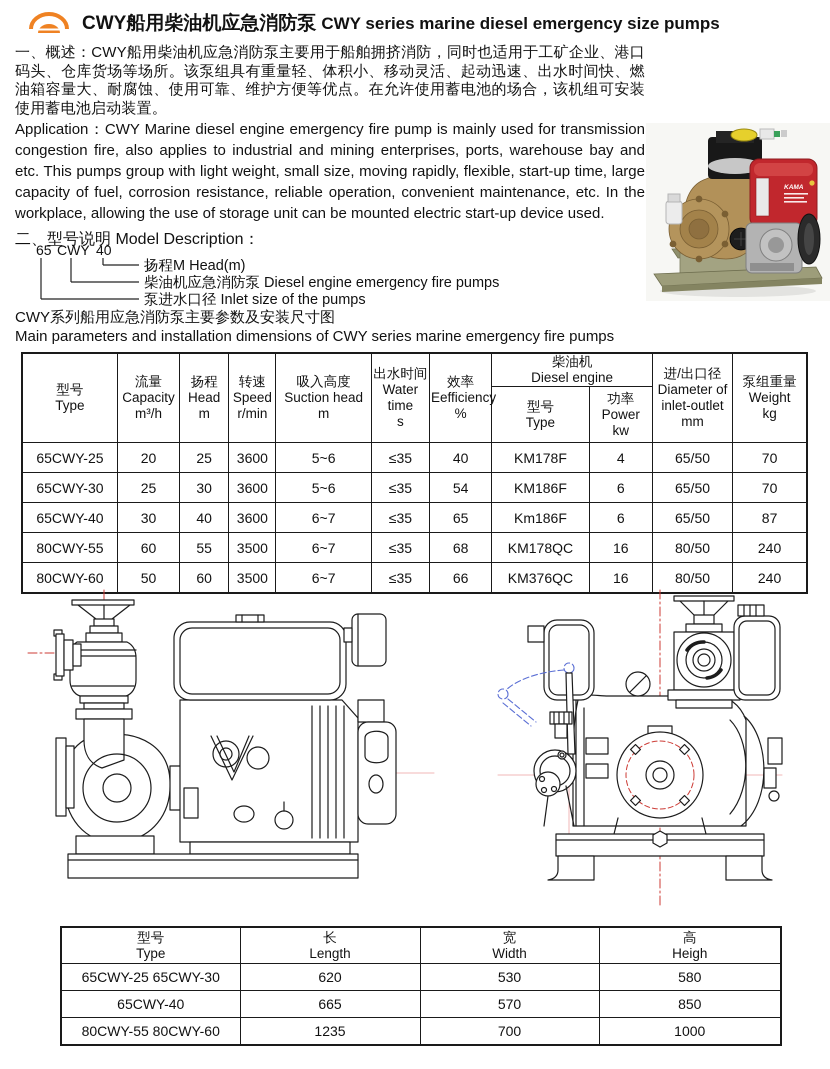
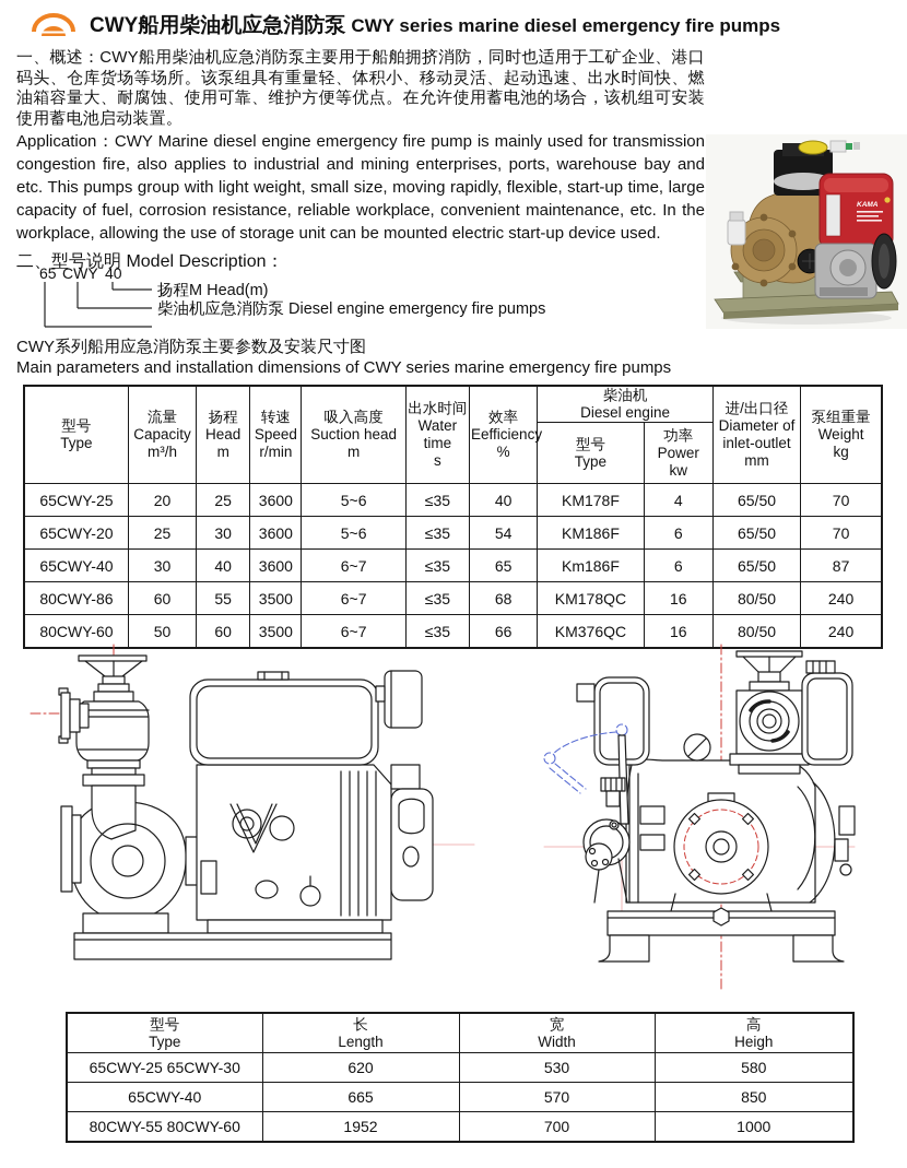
- CWY船用柴油机应急消防泵 CWY series marine diesel emergency size pumps
+ CWY船用柴油机应急消防泵 CWY series marine diesel emergency fire pumps
  一、概述：CWY船用柴油机应急消防泵主要用于船舶拥挤消防，同时也适用于工矿企业、港口码头、仓库货场等场所。该泵组具有重量轻、体积小、移动灵活、起动迅速、出水时间快、燃油箱容量大、耐腐蚀、使用可靠、维护方便等优点。在允许使用蓄电池的场合，该机组可安装使用蓄电池启动装置。
- Application：CWY Marine diesel engine emergency fire pump is mainly used for transmission congestion fire, also applies to industrial and mining enterprises, ports, warehouse bay and etc. This pumps group with light weight, small size, moving rapidly, flexible, start-up time, large capacity of fuel, corrosion resistance, reliable operation, convenient maintenance, etc. In the workplace, allowing the use of storage unit can be mounted electric start-up device used.
+ Application：CWY Marine diesel engine emergency fire pump is mainly used for transmission congestion fire, also applies to industrial and mining enterprises, ports, warehouse bay and etc. This pumps group with light weight, small size, moving rapidly, flexible, start-up time, large capacity of fuel, corrosion resistance, reliable workplace, convenient maintenance, etc. In the workplace, allowing the use of storage unit can be mounted electric start-up device used.
  二、型号说明 Model Description：
  65
  CWY
  40
  扬程M Head(m)
  柴油机应急消防泵 Diesel engine emergency fire pumps
- 泵进水口径 Inlet size of the pumps
  CWY系列船用应急消防泵主要参数及安装尺寸图
  Main parameters and installation dimensions of CWY series marine emergency fire pumps
  型号Type	流量Capacitym³/h	扬程Headm	转速Speedr/min	吸入高度Suction headm	出水时间Water times	效率Eefficiency%	柴油机Diesel engine	进/出口径Diameter ofinlet-outletmm	泵组重量Weightkg
  型号Type	功率Powerkw
  65CWY-25	20	25	3600	5~6	≤35	40	KM178F	4	65/50	70
- 65CWY-30	25	30	3600	5~6	≤35	54	KM186F	6	65/50	70
+ 65CWY-20	25	30	3600	5~6	≤35	54	KM186F	6	65/50	70
  65CWY-40	30	40	3600	6~7	≤35	65	Km186F	6	65/50	87
- 80CWY-55	60	55	3500	6~7	≤35	68	KM178QC	16	80/50	240
+ 80CWY-86	60	55	3500	6~7	≤35	68	KM178QC	16	80/50	240
  80CWY-60	50	60	3500	6~7	≤35	66	KM376QC	16	80/50	240
  型号Type	长Length	宽Width	高Heigh
  65CWY-25 65CWY-30	620	530	580
  65CWY-40	665	570	850
- 80CWY-55 80CWY-60	1235	700	1000
+ 80CWY-55 80CWY-60	1952	700	1000
